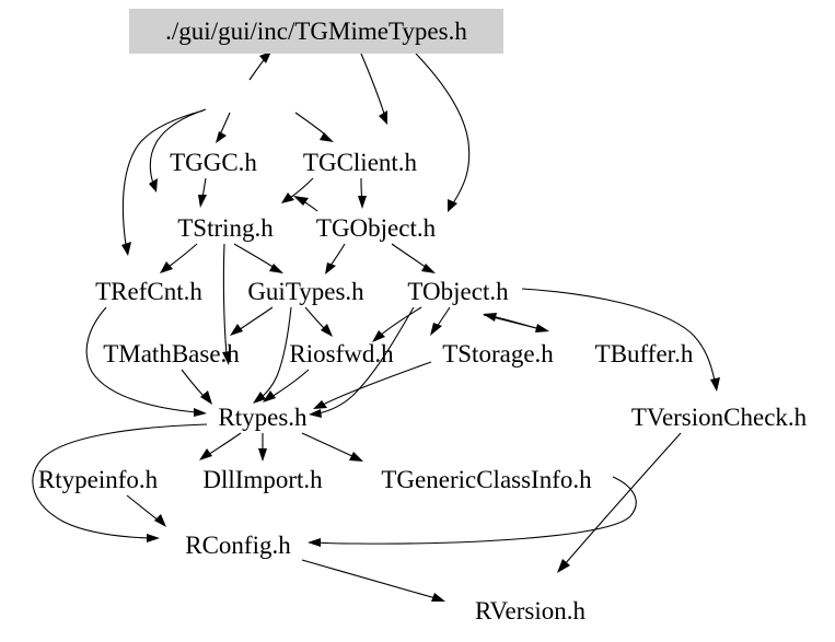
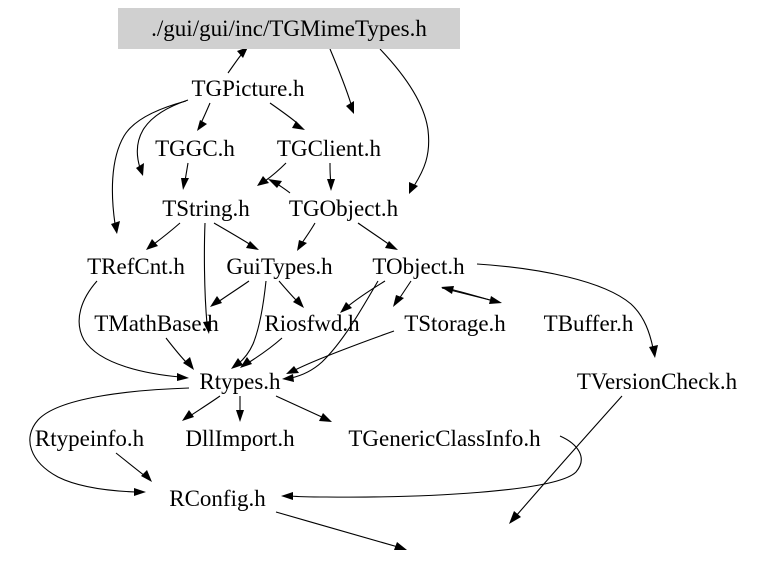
  ./gui/gui/inc/TGMimeTypes.h
+ TGPicture.h
  TGGC.h
  TGClient.h
  TString.h
  TGObject.h
  TRefCnt.h
  GuiTypes.h
  TObject.h
  TMathBase.h
  Riosfwd.h
  TStorage.h
  TBuffer.h
  Rtypes.h
  TVersionCheck.h
  Rtypeinfo.h
  DllImport.h
  TGenericClassInfo.h
  RConfig.h
- RVersion.h
